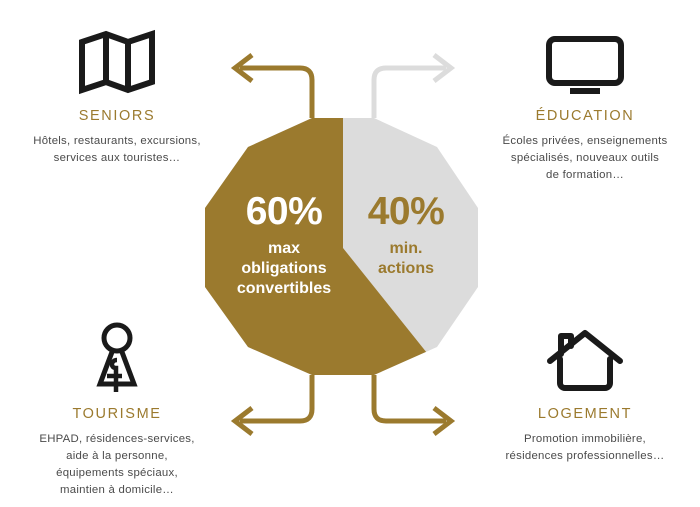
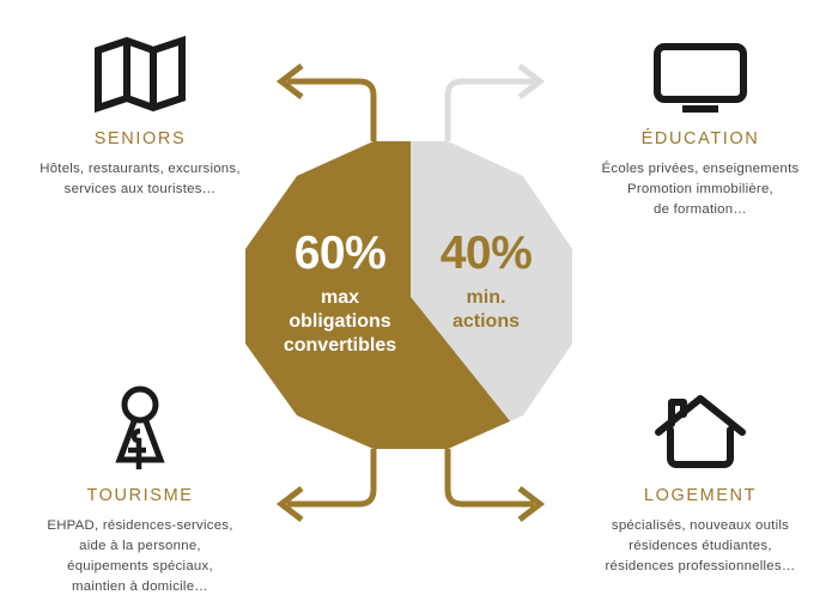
  60%
  max
  obligations
  convertibles
  40%
  min.
  actions
  SENIORS
  Hôtels, restaurants, excursions,
  services aux touristes…
  ÉDUCATION
  Écoles privées, enseignements
- spécialisés, nouveaux outils
+ Promotion immobilière,
  de formation…
  TOURISME
  EHPAD, résidences-services,
  aide à la personne,
  équipements spéciaux,
  maintien à domicile…
  LOGEMENT
- Promotion immobilière,
+ spécialisés, nouveaux outils
+ résidences étudiantes,
  résidences professionnelles…
